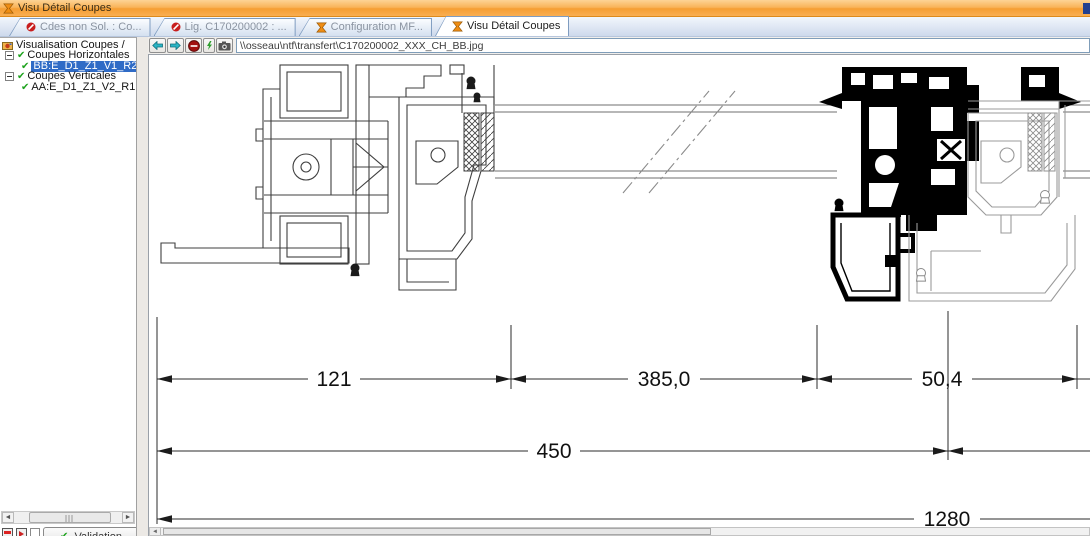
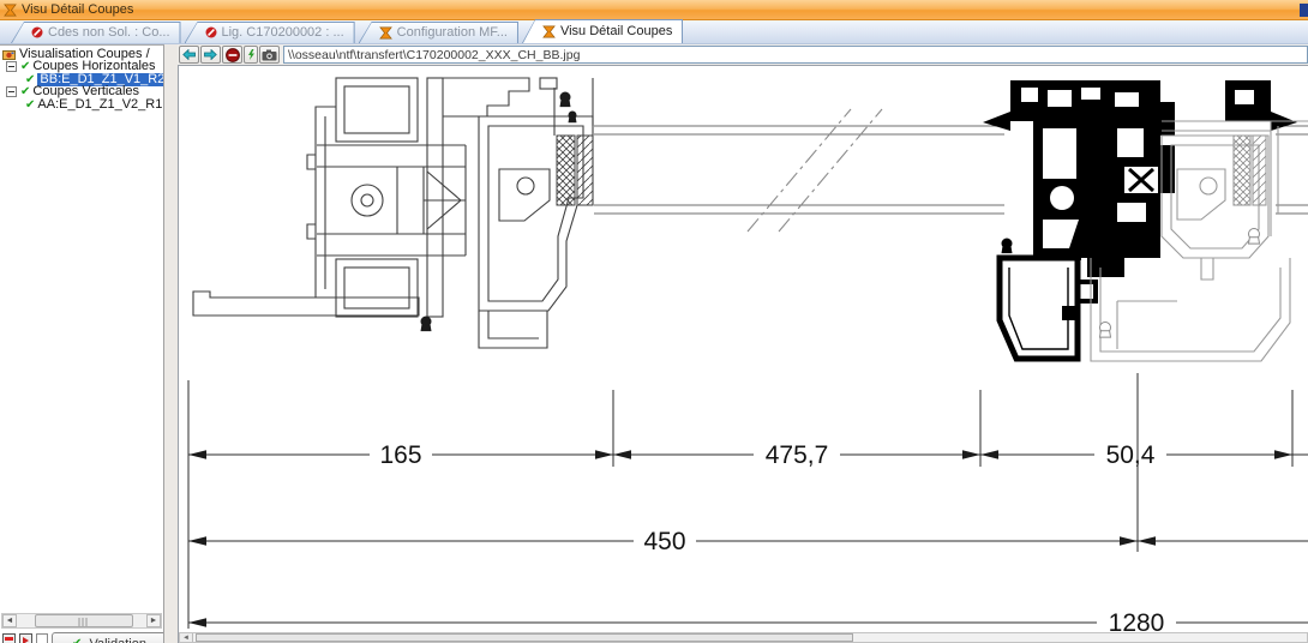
  Visu Détail Coupes
  Cdes non Sol. : Co...
  Lig. C170200002 : ...
  Configuration MF...
  Visu Détail Coupes
  Visualisation Coupes /
  ✔
  Coupes Horizontales
  ✔
  ✔
  Coupes Verticales
  ✔
  \\osseau\ntf\transfert\C170200002_XXX_CH_BB.jpg
- 121
+ 165
- 385,0
+ 475,7
  50,4
  450
  1280
